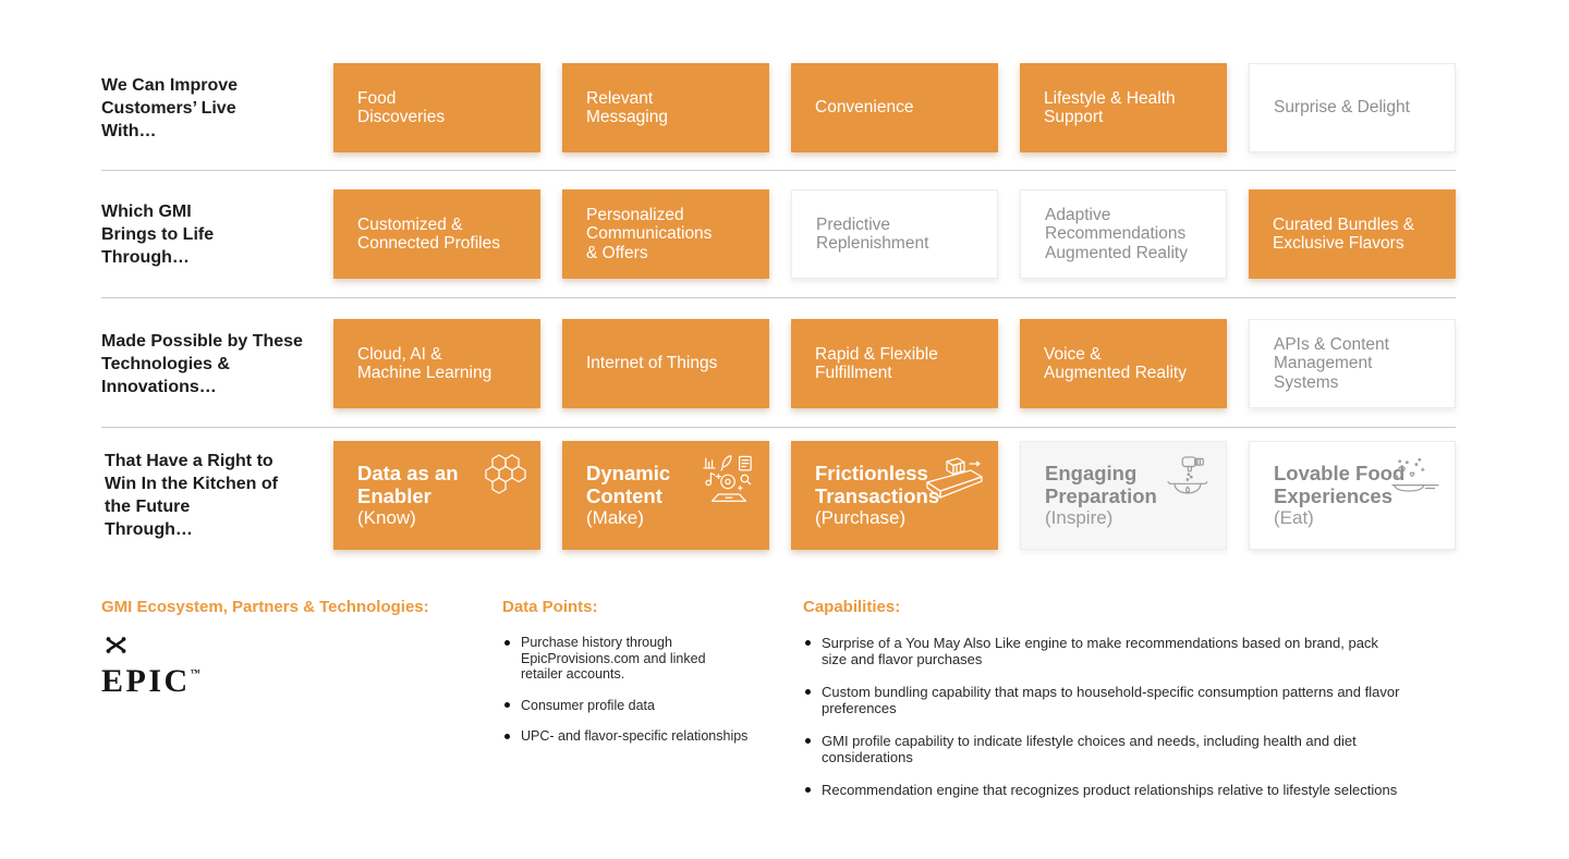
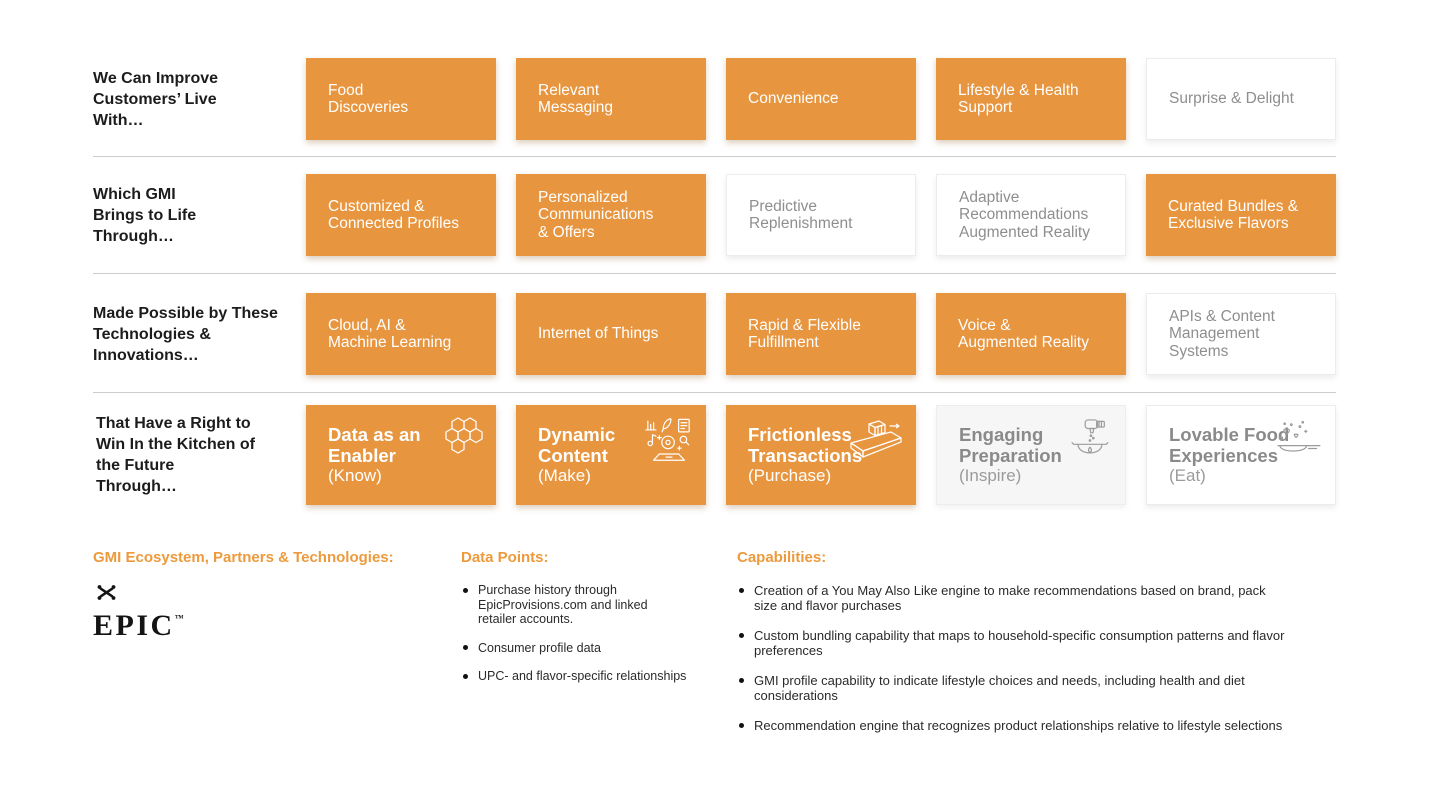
  We Can Improve
  Customers’ Live
  With…
  Food
  Discoveries
  Relevant
  Messaging
  Convenience
  Lifestyle & Health
  Support
  Surprise & Delight
  Which GMI
  Brings to Life
  Through…
  Customized &
  Connected Profiles
  Personalized
  Communications
  & Offers
  Predictive
  Replenishment
  Adaptive
  Recommendations
  Augmented Reality
  Curated Bundles &
  Exclusive Flavors
  Made Possible by These
  Technologies &
  Innovations…
  Cloud, AI &
  Machine Learning
  Internet of Things
  Rapid & Flexible
  Fulfillment
  Voice &
  Augmented Reality
  APIs & Content
  Management
  Systems
  That Have a Right to
  Win In the Kitchen of
  the Future
  Through…
  Data as an
  Enabler
  (Know)
  Dynamic
  Content
  (Make)
  Frictionless
  Transactions
  (Purchase)
  Engaging
  Preparation
  (Inspire)
  Lovable Food
  Experiences
  (Eat)
  GMI Ecosystem, Partners & Technologies:
  EPIC™
  Data Points:
  Purchase history through EpicProvisions.com and linked retailer accounts.
  Consumer profile data
  UPC- and flavor-specific relationships
  Capabilities:
- Surprise of a You May Also Like engine to make recommendations based on brand, pack size and flavor purchases
+ Creation of a You May Also Like engine to make recommendations based on brand, pack size and flavor purchases
  Custom bundling capability that maps to household-specific consumption patterns and flavor preferences
  GMI profile capability to indicate lifestyle choices and needs, including health and diet considerations
  Recommendation engine that recognizes product relationships relative to lifestyle selections
